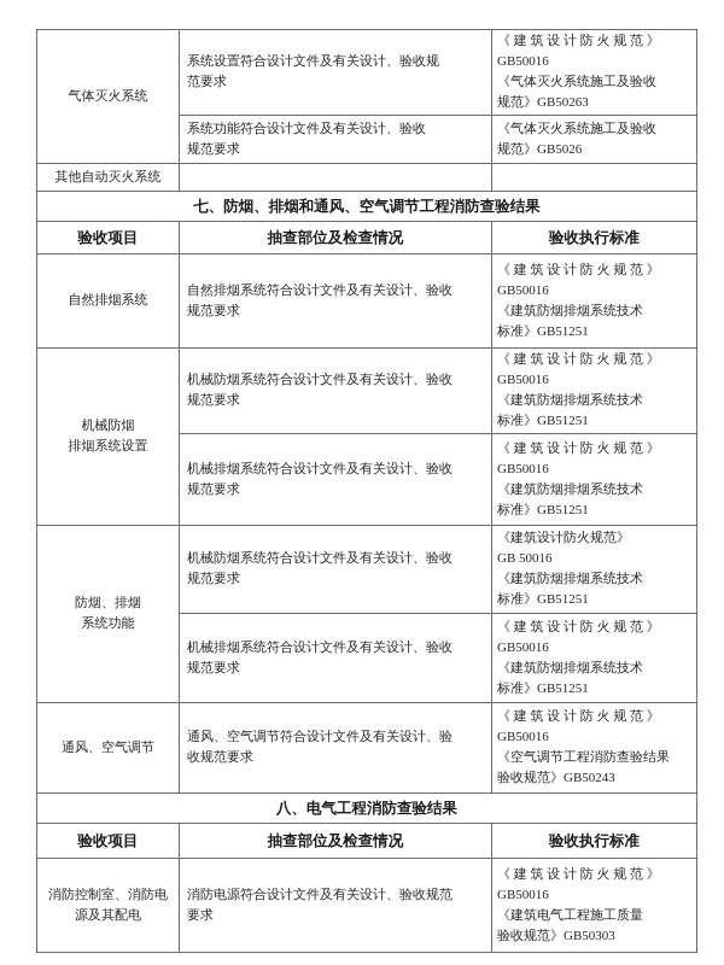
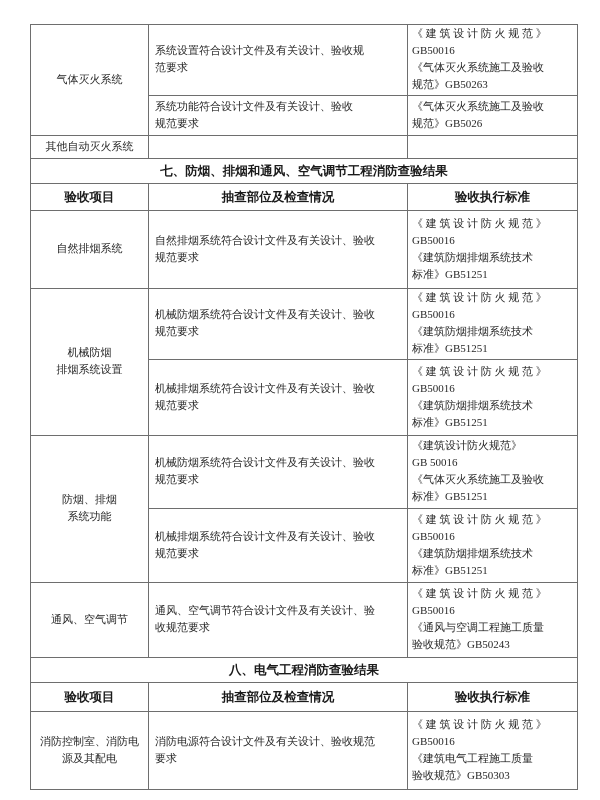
  气体灭火系统	系统设置符合设计文件及有关设计、验收规 范要求	《 建 筑 设 计 防 火 规 范 》 GB50016 《气体灭火系统施工及验收 规范》GB50263
  系统功能符合设计文件及有关设计、验收 规范要求	《气体灭火系统施工及验收 规范》GB5026
  其他自动灭火系统
  七、防烟、排烟和通风、空气调节工程消防查验结果
  验收项目	抽查部位及检查情况	验收执行标准
  自然排烟系统	自然排烟系统符合设计文件及有关设计、验收 规范要求	《 建 筑 设 计 防 火 规 范 》 GB50016 《建筑防烟排烟系统技术 标准》GB51251
  机械防烟 排烟系统设置	机械防烟系统符合设计文件及有关设计、验收 规范要求	《 建 筑 设 计 防 火 规 范 》 GB50016 《建筑防烟排烟系统技术 标准》GB51251
  机械排烟系统符合设计文件及有关设计、验收 规范要求	《 建 筑 设 计 防 火 规 范 》 GB50016 《建筑防烟排烟系统技术 标准》GB51251
- 防烟、排烟 系统功能	机械防烟系统符合设计文件及有关设计、验收 规范要求	《建筑设计防火规范》 GB 50016 《建筑防烟排烟系统技术 标准》GB51251
+ 防烟、排烟 系统功能	机械防烟系统符合设计文件及有关设计、验收 规范要求	《建筑设计防火规范》 GB 50016 《气体灭火系统施工及验收 标准》GB51251
  机械排烟系统符合设计文件及有关设计、验收 规范要求	《 建 筑 设 计 防 火 规 范 》 GB50016 《建筑防烟排烟系统技术 标准》GB51251
- 通风、空气调节	通风、空气调节符合设计文件及有关设计、验 收规范要求	《 建 筑 设 计 防 火 规 范 》 GB50016 《空气调节工程消防查验结果 验收规范》GB50243
+ 通风、空气调节	通风、空气调节符合设计文件及有关设计、验 收规范要求	《 建 筑 设 计 防 火 规 范 》 GB50016 《通风与空调工程施工质量 验收规范》GB50243
  八、电气工程消防查验结果
  验收项目	抽查部位及检查情况	验收执行标准
  消防控制室、消防电 源及其配电	消防电源符合设计文件及有关设计、验收规范 要求	《 建 筑 设 计 防 火 规 范 》 GB50016 《建筑电气工程施工质量 验收规范》GB50303
